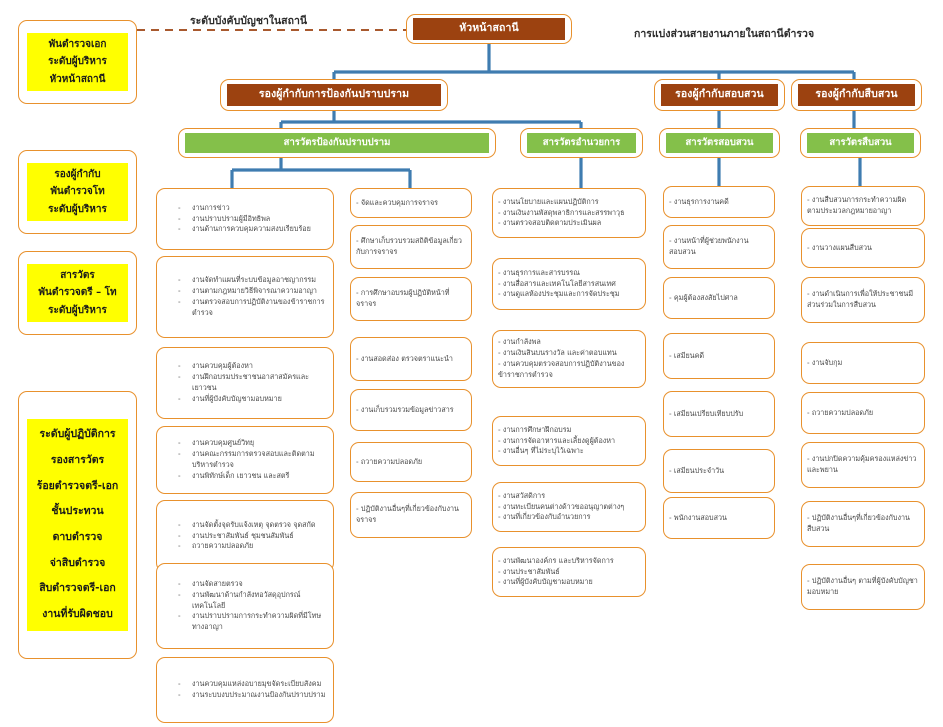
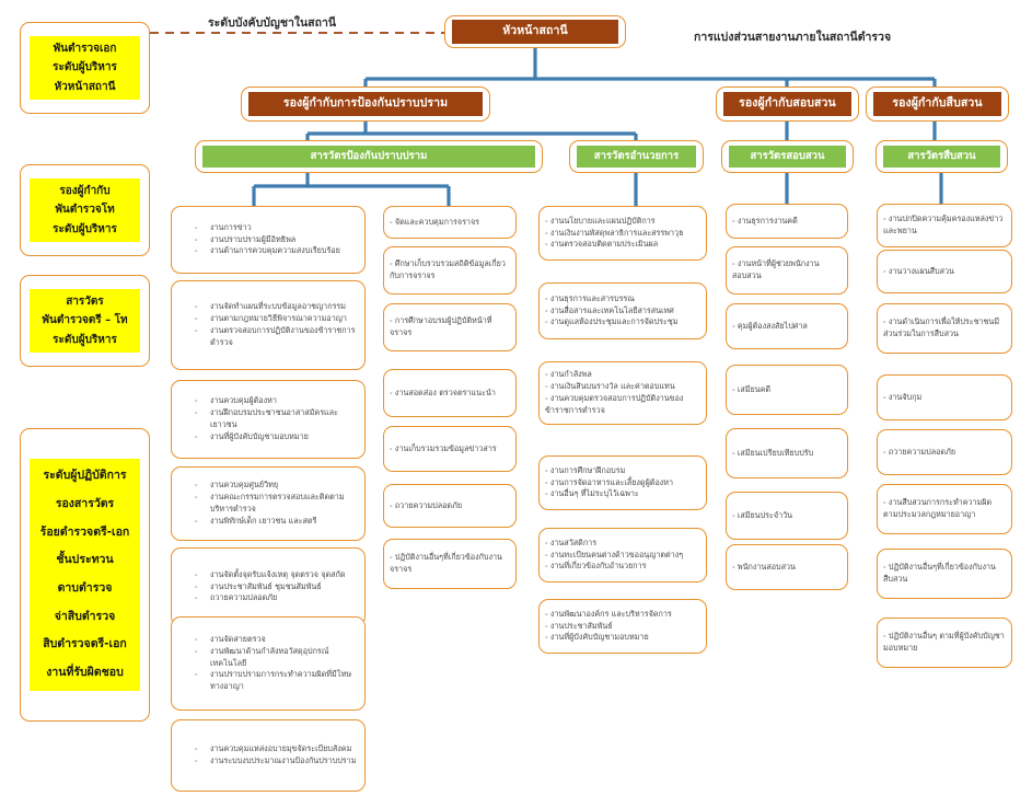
  ระดับบังคับบัญชาในสถานี
  การแบ่งส่วนสายงานภายในสถานีตำรวจ
  หัวหน้าสถานี
  รองผู้กำกับการป้องกันปราบปราม
  รองผู้กำกับสอบสวน
  รองผู้กำกับสืบสวน
  สารวัตรป้องกันปราบปราม
  สารวัตรอำนวยการ
  สารวัตรสอบสวน
  สารวัตรสืบสวน
  พันตำรวจเอก
  ระดับผู้บริหาร
  หัวหน้าสถานี
  รองผู้กำกับ
  พันตำรวจโท
  ระดับผู้บริหาร
  สารวัตร
  พันตำรวจตรี – โท
  ระดับผู้บริหาร
  ระดับผู้ปฏิบัติการ
  รองสารวัตร
  ร้อยตำรวจตรี-เอก
  ชั้นประทวน
  ดาบตำรวจ
  จ่าสิบตำรวจ
  สิบตำรวจตรี-เอก
  งานที่รับผิดชอบ
  -
  งานการข่าว
  -
  งานปราบปรามผู้มีอิทธิพล
  -
  งานด้านการควบคุมความสงบเรียบร้อย
  -
  งานจัดทำแผนที่ระบบข้อมูลอาชญากรรม
  -
  งานตามกฎหมายวิธีพิจารณาความอาญา
  -
  งานตรวจสอบการปฏิบัติงานของข้าราชการตำรวจ
  -
  งานควบคุมผู้ต้องหา
  -
  งานฝึกอบรมประชาชนอาสาสมัครและเยาวชน
  -
  งานที่ผู้บังคับบัญชามอบหมาย
  -
  งานควบคุมศูนย์วิทยุ
  -
  งานคณะกรรมการตรวจสอบและติดตามบริหารตำรวจ
  -
  งานพิทักษ์เด็ก เยาวชน และสตรี
  -
  งานจัดตั้งจุดรับแจ้งเหตุ จุดตรวจ จุดสกัด
  -
  งานประชาสัมพันธ์ ชุมชนสัมพันธ์
  -
  ถวายความปลอดภัย
  -
  งานจัดสายตรวจ
  -
  งานพัฒนาด้านกำลังทอวัสดุอุปกรณ์เทคโนโลยี
  -
  งานปราบปรามการกระทำความผิดที่มีโทษทางอาญา
  -
  งานควบคุมแหล่งอบายมุขจัดระเบียบสังคม
  -
  งานระบบงบประมาณงานป้องกันปราบปราม
  - จัดและควบคุมการจราจร
  - ศึกษาเก็บรวบรวมสถิติข้อมูลเกี่ยวกับการจราจร
  - การศึกษาอบรมผู้ปฏิบัติหน้าที่จราจร
  - งานสอดส่อง ตรวจตราแนะนำ
  - งานเก็บรวมรวมข้อมูลข่าวสาร
  - ถวายความปลอดภัย
  - ปฏิบัติงานอื่นๆที่เกี่ยวข้องกับงานจราจร
  - งานนโยบายและแผนปฏิบัติการ
  - งานเงินงานพัสดุพลาธิการและสรรพาวุธ
  - งานตรวจสอบติดตามประเมินผล
  - งานธุรการและสารบรรณ
  - งานสื่อสารและเทคโนโลยีสารสนเทศ
  - งานดูแลห้องประชุมและการจัดประชุม
  - งานกำลังพล
  - งานเงินสินบนรางวัล และค่าตอบแทน
  - งานควบคุมตรวจสอบการปฏิบัติงานของข้าราชการตำรวจ
  - งานการศึกษาฝึกอบรม
  - งานการจัดอาหารและเลี้ยงดูผู้ต้องหา
  - งานอื่นๆ ที่ไม่ระบุไว้เฉพาะ
  - งานสวัสดิการ
  - งานทะเบียนคนต่างด้าวขออนุญาตต่างๆ
  - งานที่เกี่ยวข้องกับอำนวยการ
  - งานพัฒนาองค์กร และบริหารจัดการ
  - งานประชาสัมพันธ์
  - งานที่ผู้บังคับบัญชามอบหมาย
  - งานธุรการงานคดี
  - งานหน้าที่ผู้ช่วยพนักงานสอบสวน
  - คุมผู้ต้องสงสัยไปศาล
  - เสมียนคดี
  - เสมียนเปรียบเทียบปรับ
  - เสมียนประจำวัน
  - พนักงานสอบสวน
- - งานสืบสวนการกระทำความผิดตามประมวลกฎหมายอาญา
+ - งานปกปิดความคุ้มครองแหล่งข่าวและพยาน
  - งานวางแผนสืบสวน
  - งานดำเนินการเพื่อให้ประชาชนมีส่วนร่วมในการสืบสวน
  - งานจับกุม
  - ถวายความปลอดภัย
- - งานปกปิดความคุ้มครองแหล่งข่าวและพยาน
+ - งานสืบสวนการกระทำความผิดตามประมวลกฎหมายอาญา
  - ปฏิบัติงานอื่นๆที่เกี่ยวข้องกับงานสืบสวน
  - ปฏิบัติงานอื่นๆ ตามที่ผู้บังคับบัญชามอบหมาย
